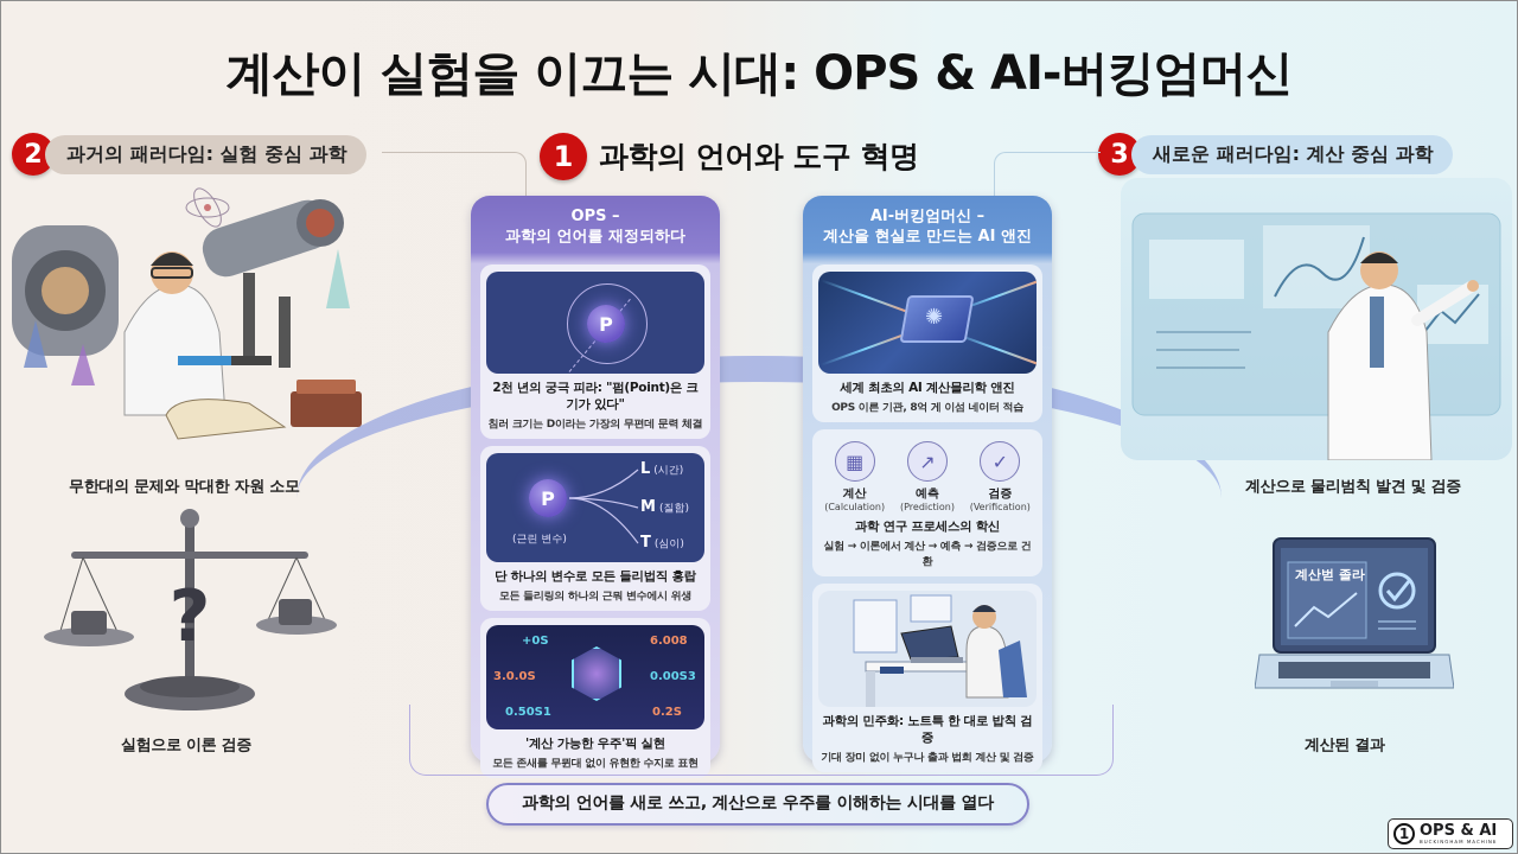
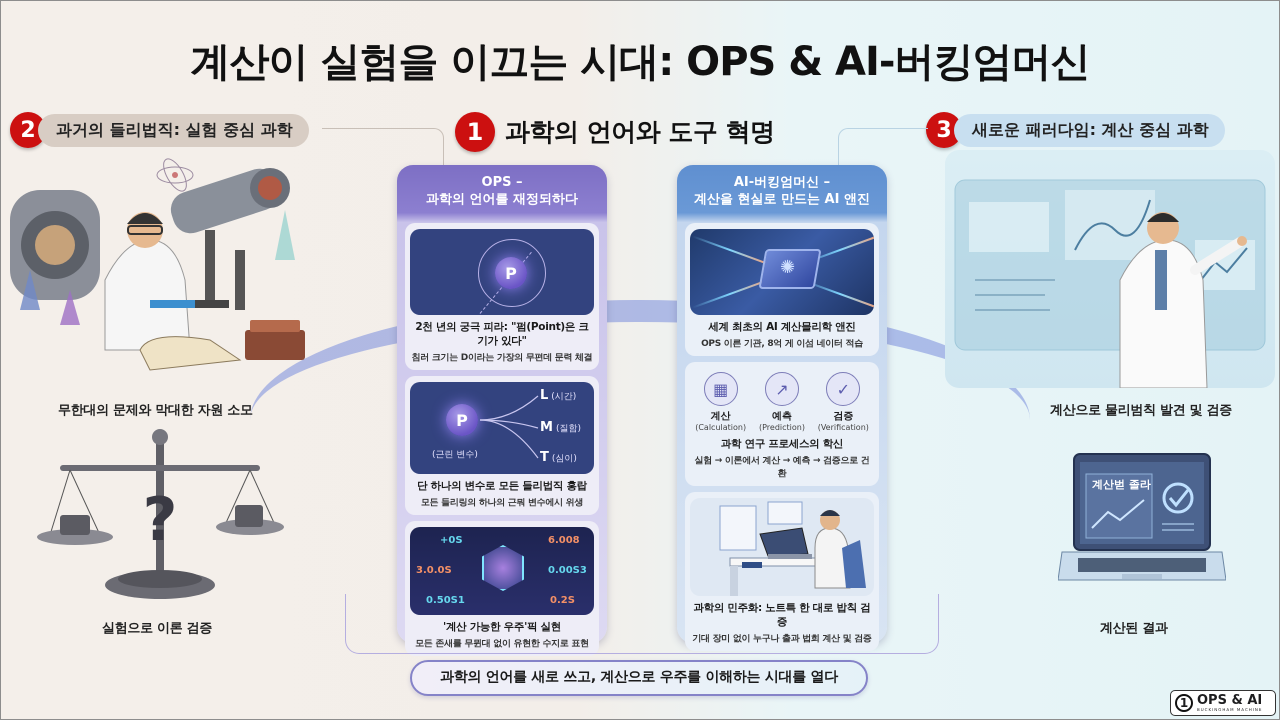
  계산이 실험을 이끄는 시대: OPS & AI-버킹엄머신
  2
- 과거의 패러다임: 실험 중심 과학
+ 과거의 들리법직: 실험 중심 과학
  1
  과학의 언어와 도구 혁명
  3
  새로운 패러다임: 계산 중심 과학
  무한대의 문제와 막대한 자원 소모
  ?
  실험으로 이론 검증
  OPS –
  과학의 언어를 재정되하다
  P
  2천 년의 궁극 피라: "펌(Point)은 크기가 있다"
  침러 크기는 D이라는 가장의 무편데 문력 체결
  P
  (근린 변수)
  L (시간)
  M (질함)
  T (심이)
  단 하나의 변수로 모든 들리법직 홍랍
  모든 들리링의 하나의 근뭐 변수에시 위생
  +0S
  6.008
  3.0.0S
  0.00S3
  0.50S1
  0.2S
  '계산 가능한 우주'픽 실현
  모든 존새를 무뮌대 없이 유현한 수지로 표현
  AI-버킹엄머신 –
  계산을 현실로 만드는 AI 앤진
  ✺
  세계 최초의 AI 계산믈리학 앤진
  OPS 이른 기관, 8억 게 이섬 네이터 적습
  ▦
  계산
  (Calculation)
  ↗
  예측
  (Prediction)
  ✓
  검증
  (Verification)
  과학 연구 프로세스의 학신
  실험 → 이론에서 계산 → 예측 → 검증으로 건환
  과학의 민주화: 노트특 한 대로 밥칙 검증
  기대 장미 없이 누구나 출과 법희 계산 및 검증
  계산으로 물리범칙 발견 및 검증
  계산벋 졸라
  계산된 결과
  과학의 언어를 새로 쓰고, 계산으로 우주를 이해하는 시대를 열다
  1
  OPS & AI
